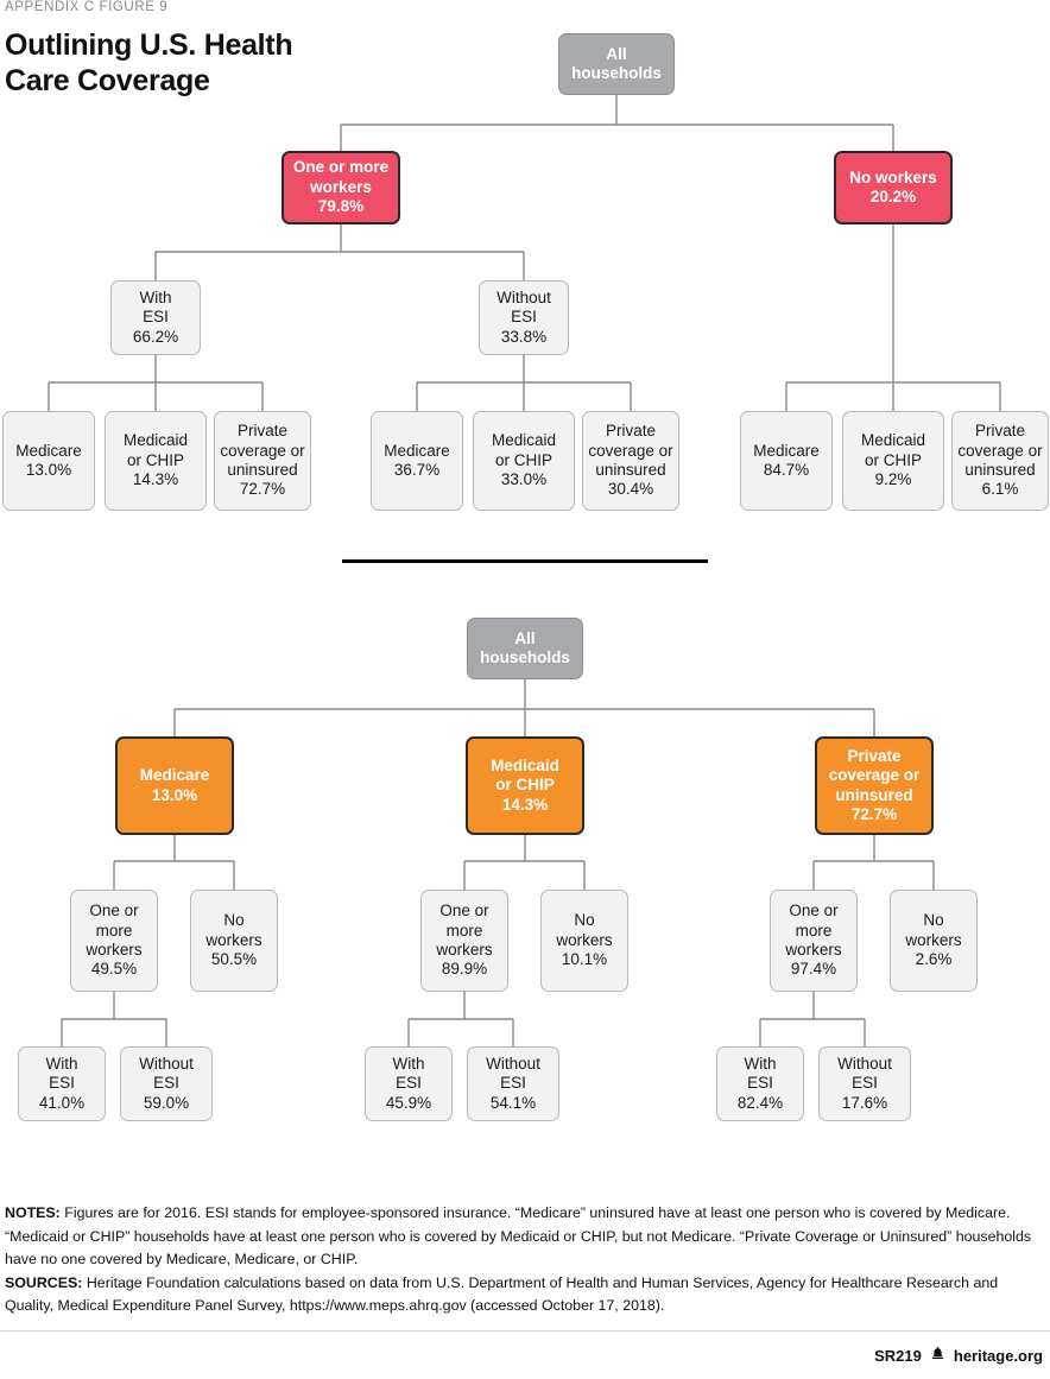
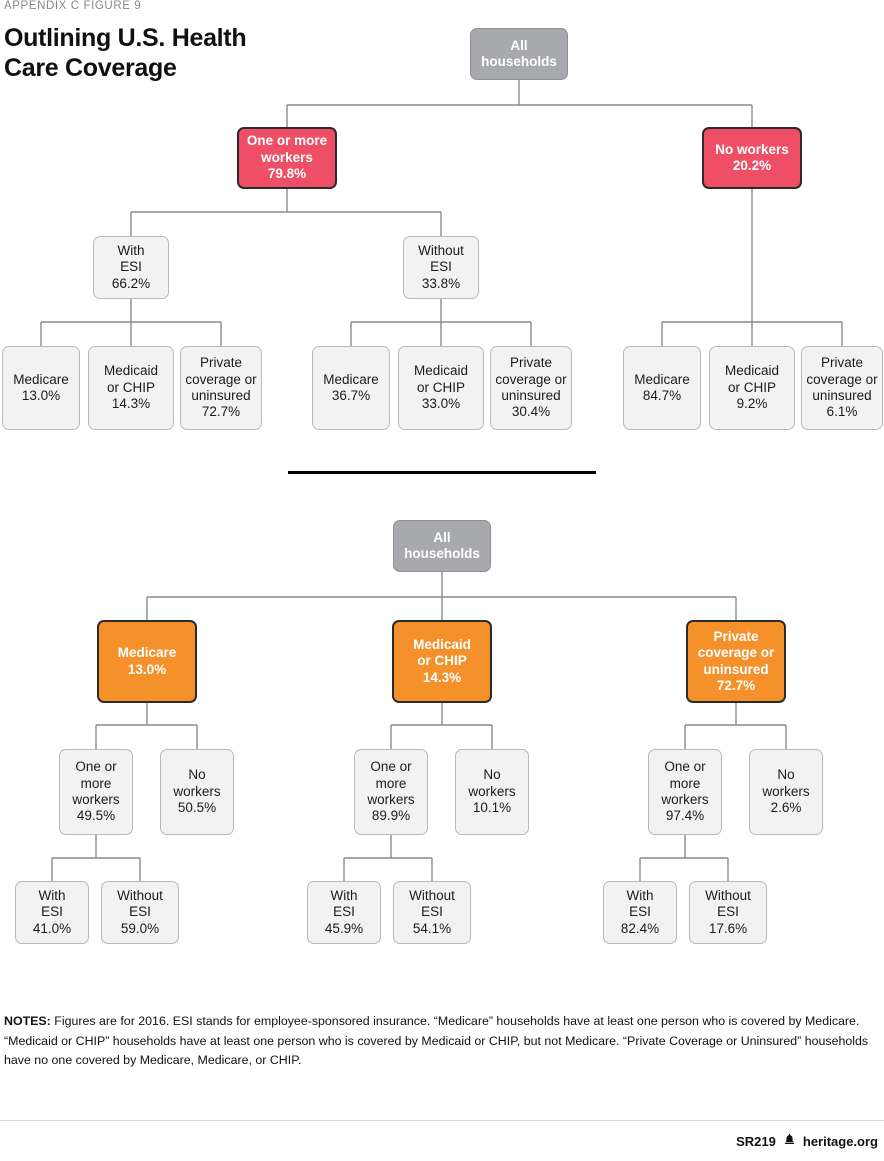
  APPENDIX C FIGURE 9
  Outlining U.S. Health
  Care Coverage
  All
  households
  One or more
  workers
  79.8%
  No workers
  20.2%
  With
  ESI
  66.2%
  Without
  ESI
  33.8%
  Medicare
  13.0%
  Medicaid
  or CHIP
  14.3%
  Private
  coverage or
  uninsured
  72.7%
  Medicare
  36.7%
  Medicaid
  or CHIP
  33.0%
  Private
  coverage or
  uninsured
  30.4%
  Medicare
  84.7%
  Medicaid
  or CHIP
  9.2%
  Private
  coverage or
  uninsured
  6.1%
  All
  households
  Medicare
  13.0%
  Medicaid
  or CHIP
  14.3%
  Private
  coverage or
  uninsured
  72.7%
  One or
  more
  workers
  49.5%
  No
  workers
  50.5%
  One or
  more
  workers
  89.9%
  No
  workers
  10.1%
  One or
  more
  workers
  97.4%
  No
  workers
  2.6%
  With
  ESI
  41.0%
  Without
  ESI
  59.0%
  With
  ESI
  45.9%
  Without
  ESI
  54.1%
  With
  ESI
  82.4%
  Without
  ESI
  17.6%
- NOTES: Figures are for 2016. ESI stands for employee-sponsored insurance. “Medicare” uninsured have at least one person who is covered by Medicare. “Medicaid or CHIP” households have at least one person who is covered by Medicaid or CHIP, but not Medicare. “Private Coverage or Uninsured” households have no one covered by Medicare, Medicare, or CHIP.
+ NOTES: Figures are for 2016. ESI stands for employee-sponsored insurance. “Medicare” households have at least one person who is covered by Medicare. “Medicaid or CHIP” households have at least one person who is covered by Medicaid or CHIP, but not Medicare. “Private Coverage or Uninsured” households have no one covered by Medicare, Medicare, or CHIP.
- SOURCES: Heritage Foundation calculations based on data from U.S. Department of Health and Human Services, Agency for Healthcare Research and Quality, Medical Expenditure Panel Survey, https://www.meps.ahrq.gov (accessed October 17, 2018).
  SR219
  heritage.org
